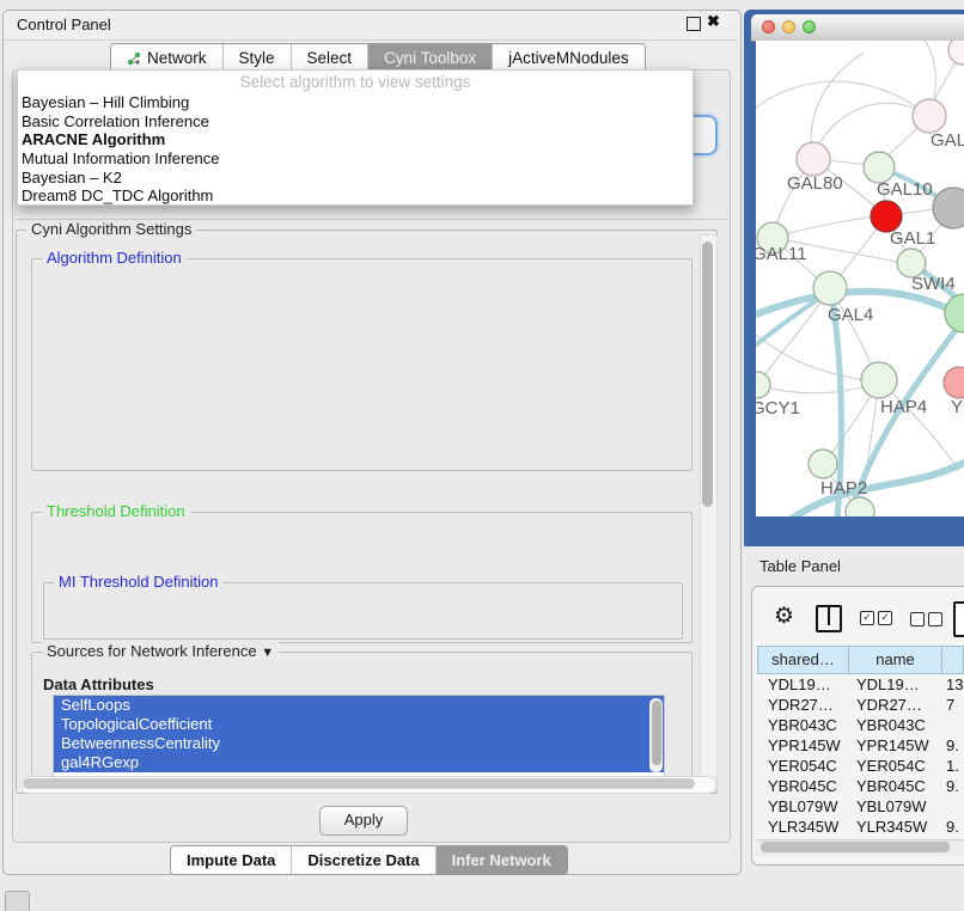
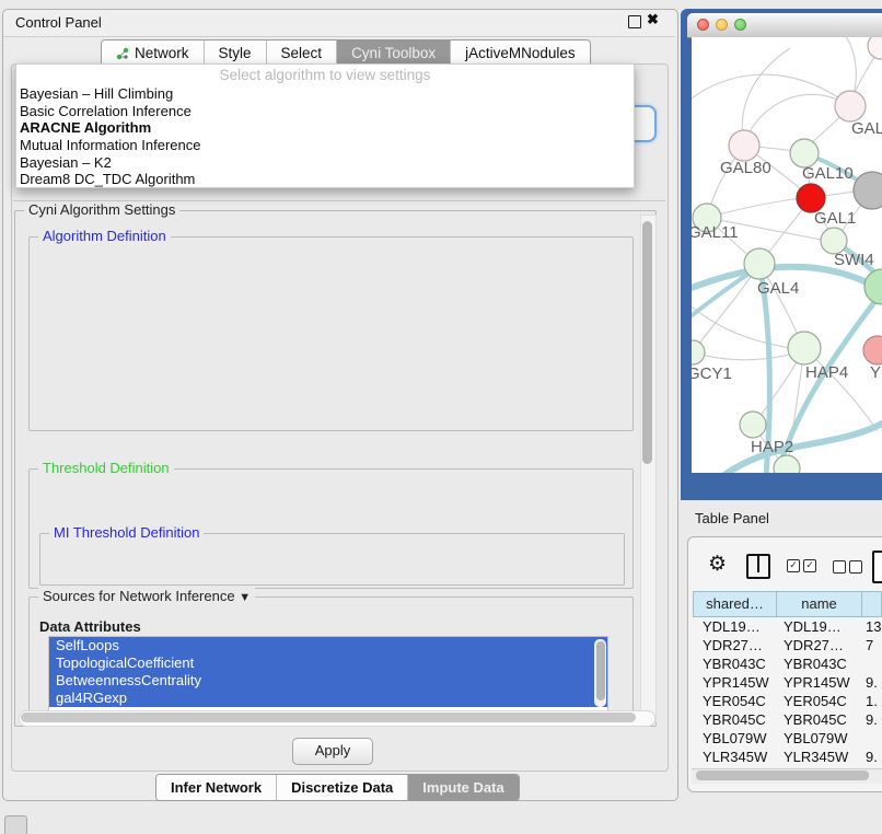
  Control Panel
  ✖
  Network
  Style
  Select
  Cyni Toolbox
  jActiveMNodules
  Select algorithm to view settings
  Bayesian – Hill Climbing
  Basic Correlation Inference
  ARACNE Algorithm
  Mutual Information Inference
  Bayesian – K2
  Dream8 DC_TDC Algorithm
  Cyni Algorithm Settings
  Algorithm Definition
  Threshold Definition
  MI Threshold Definition
  Sources for Network Inference ▼
  Data Attributes
  SelfLoops
  TopologicalCoefficient
  BetweennessCentrality
  gal4RGexp
  Apply
- Impute Data
+ Infer Network
  Discretize Data
- Infer Network
+ Impute Data
  GAL
  GAL80
  GAL10
  GAL1
  GAL11
  SWI4
  GAL4
  GCY1
  HAP4
  Y
  HAP2
  Table Panel
  ⚙
  ✓
  ✓
  shared…
  name
  YDL19…
  YDL19…
  13
  YDR27…
  YDR27…
  7
  YBR043C
  YBR043C
  YPR145W
  YPR145W
  9.
  YER054C
  YER054C
  1.
  YBR045C
  YBR045C
  9.
  YBL079W
  YBL079W
  YLR345W
  YLR345W
  9.
